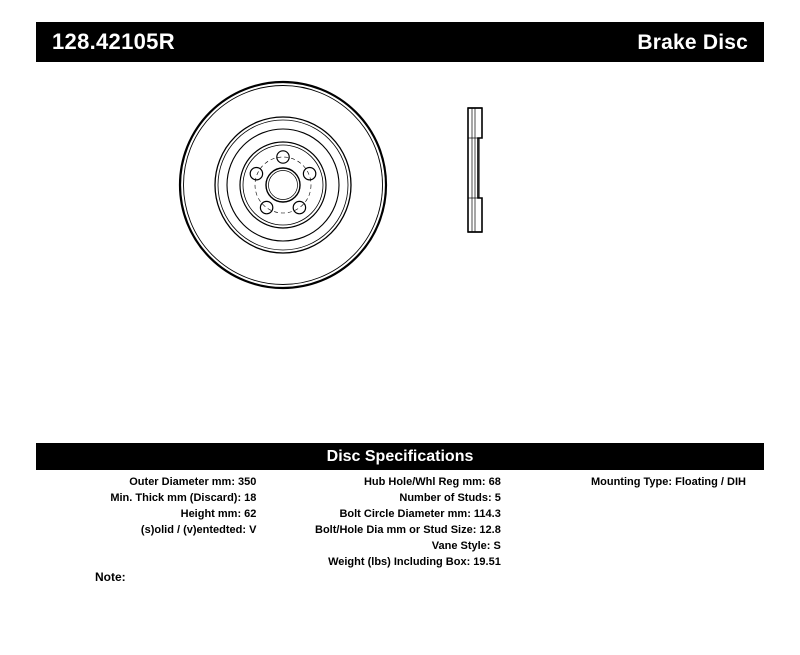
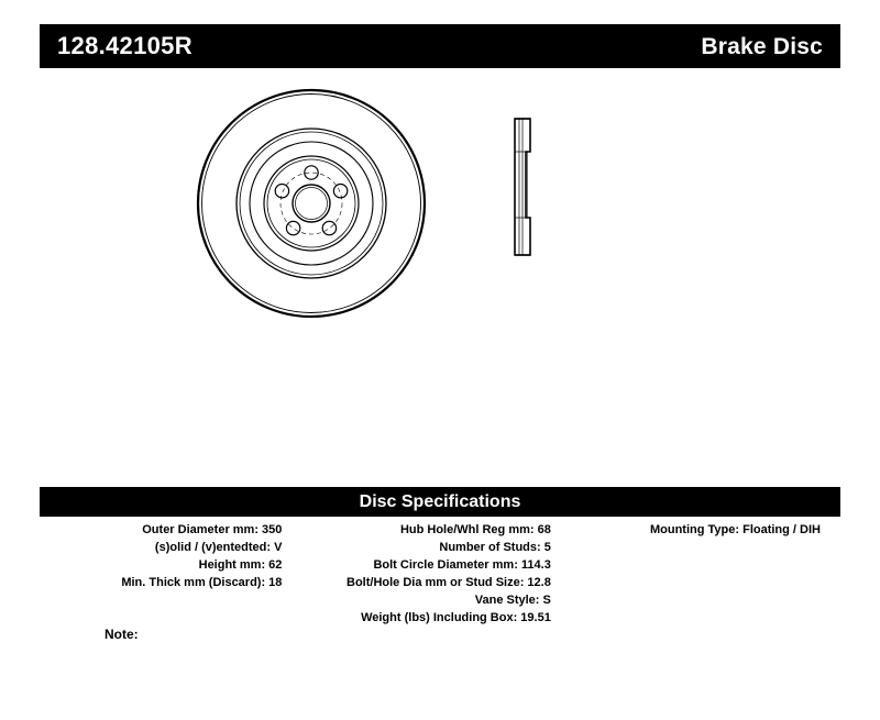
  128.42105R
  Brake Disc
  Disc Specifications
  Outer Diameter mm: 350
- Min. Thick mm (Discard): 18
+ (s)olid / (v)entedted: V
  Height mm: 62
- (s)olid / (v)entedted: V
+ Min. Thick mm (Discard): 18
  Hub Hole/Whl Reg mm: 68
  Number of Studs: 5
  Bolt Circle Diameter mm: 114.3
  Bolt/Hole Dia mm or Stud Size: 12.8
  Vane Style: S
  Weight (lbs) Including Box: 19.51
  Mounting Type: Floating / DIH
  Note:
